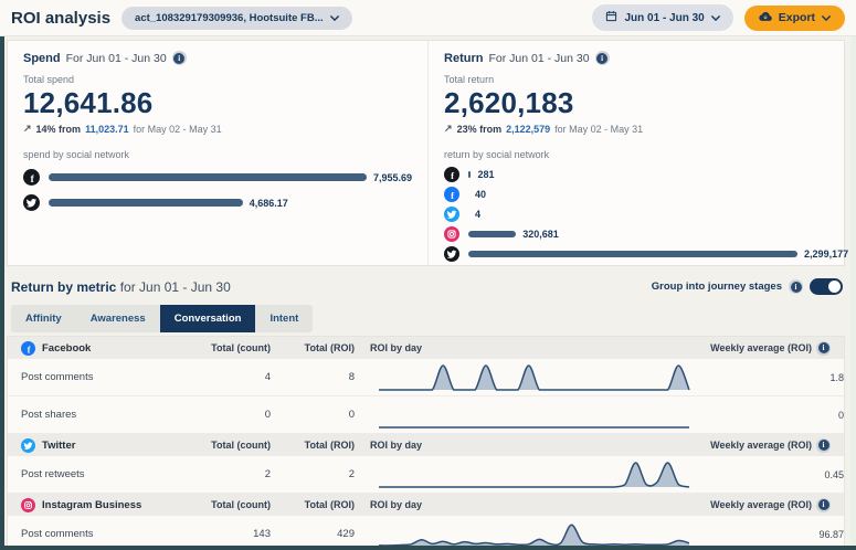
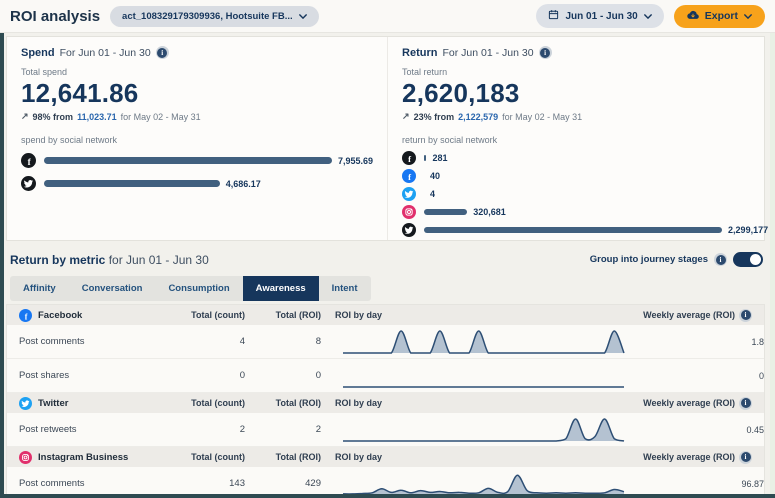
  ROI analysis
  act_108329179309936, Hootsuite FB...
  Jun 01 - Jun 30
  Export
  Spend
  For Jun 01 - Jun 30
  i
  Total spend
  12,641.86
  ↗
- 14% from
+ 98% from
  11,023.71
  for May 02 - May 31
  spend by social network
  f
  7,955.69
  4,686.17
  Return
  For Jun 01 - Jun 30
  i
  Total return
  2,620,183
  ↗
  23% from
  2,122,579
  for May 02 - May 31
  return by social network
  f
  281
  f
  40
  4
  320,681
  2,299,177
  Return by metric for Jun 01 - Jun 30
  Group into journey stages
  i
  Affinity
- Awareness
+ Conversation
+ Consumption
- Conversation
+ Awareness
  Intent
  f
  Facebook
  Total (count)
  Total (ROI)
  ROI by day
  Weekly average (ROI)
  i
  Post comments
  4
  8
  1.8
  Post shares
  0
  0
  0
  Twitter
  Total (count)
  Total (ROI)
  ROI by day
  Weekly average (ROI)
  i
  Post retweets
  2
  2
  0.45
  Instagram Business
  Total (count)
  Total (ROI)
  ROI by day
  Weekly average (ROI)
  i
  Post comments
  143
  429
  96.87
